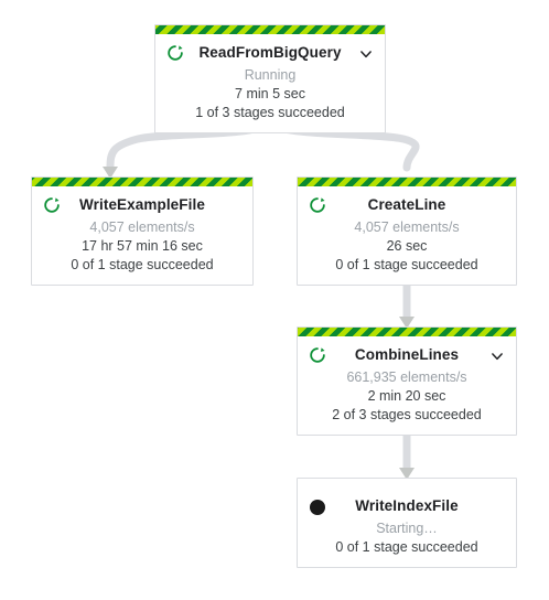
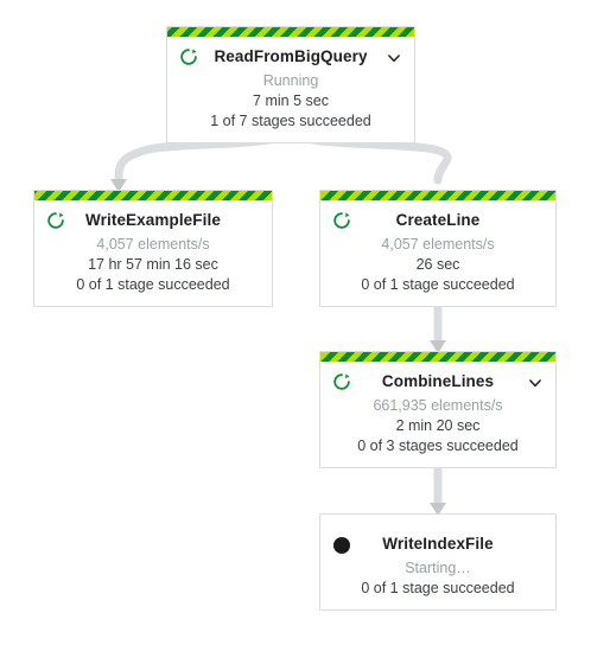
  ReadFromBigQuery
  Running
  7 min 5 sec
- 1 of 3 stages succeeded
+ 1 of 7 stages succeeded
  WriteExampleFile
  4,057 elements/s
  17 hr 57 min 16 sec
  0 of 1 stage succeeded
  CreateLine
  4,057 elements/s
  26 sec
  0 of 1 stage succeeded
  CombineLines
  661,935 elements/s
  2 min 20 sec
- 2 of 3 stages succeeded
+ 0 of 3 stages succeeded
  WriteIndexFile
  Starting…
  0 of 1 stage succeeded
